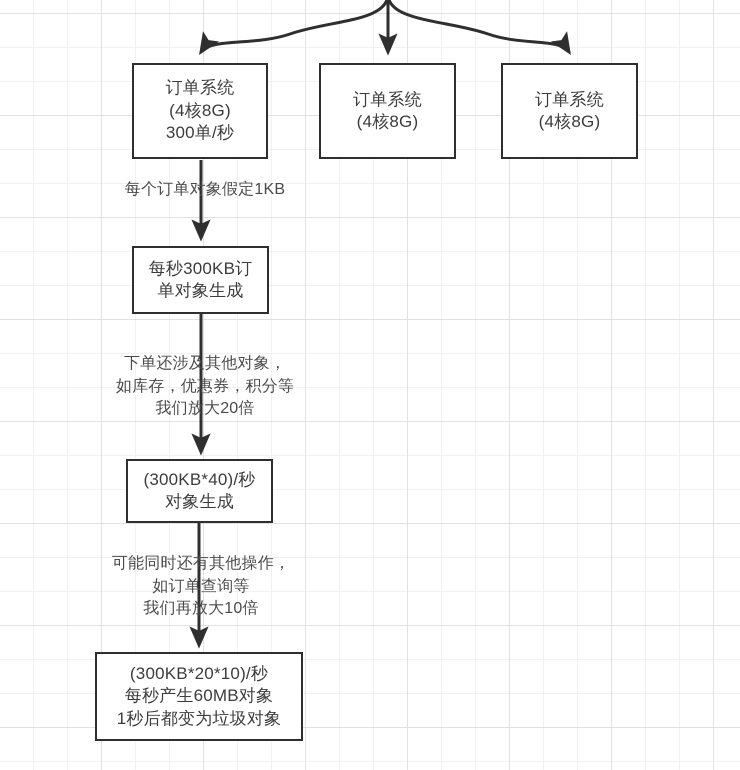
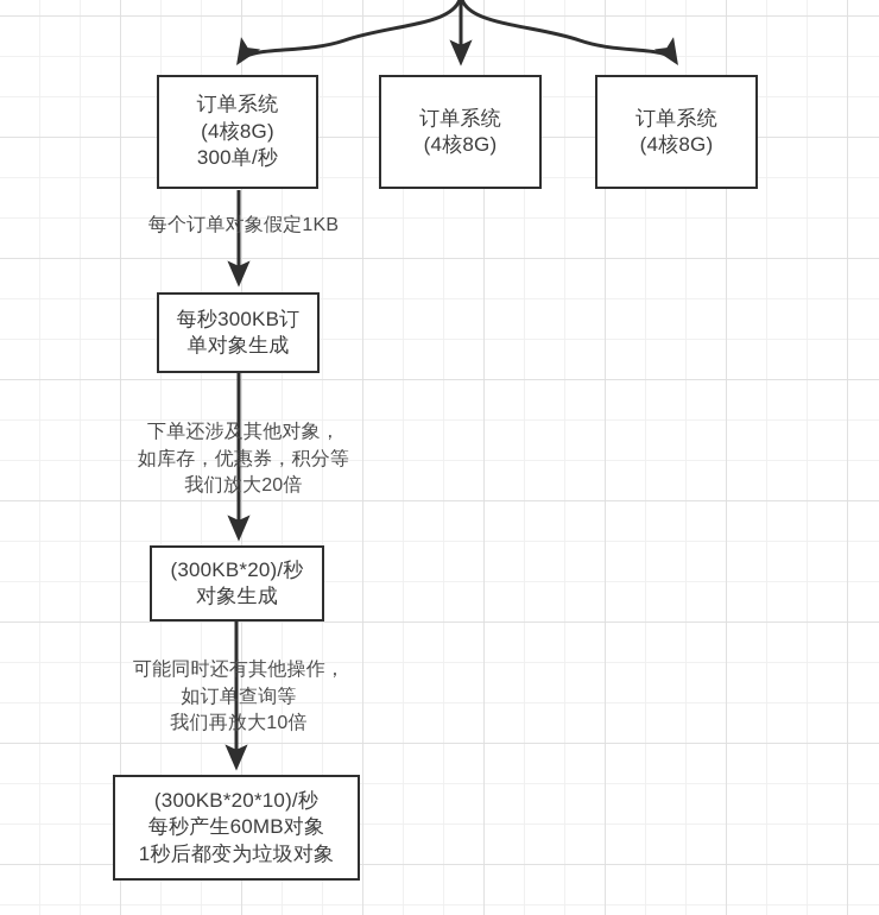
  订单系统
  (4核8G)
  300单/秒
  订单系统
  (4核8G)
  订单系统
  (4核8G)
  每个订单对象假定1KB
  每秒300KB订
  单对象生成
  下单还涉及其他对象，
  如库存，优惠券，积分等
  我们放大20倍
- (300KB*40)/秒
+ (300KB*20)/秒
  对象生成
  可能同时还有其他操作，
  如订单查询等
  我们再放大10倍
  (300KB*20*10)/秒
  每秒产生60MB对象
  1秒后都变为垃圾对象
